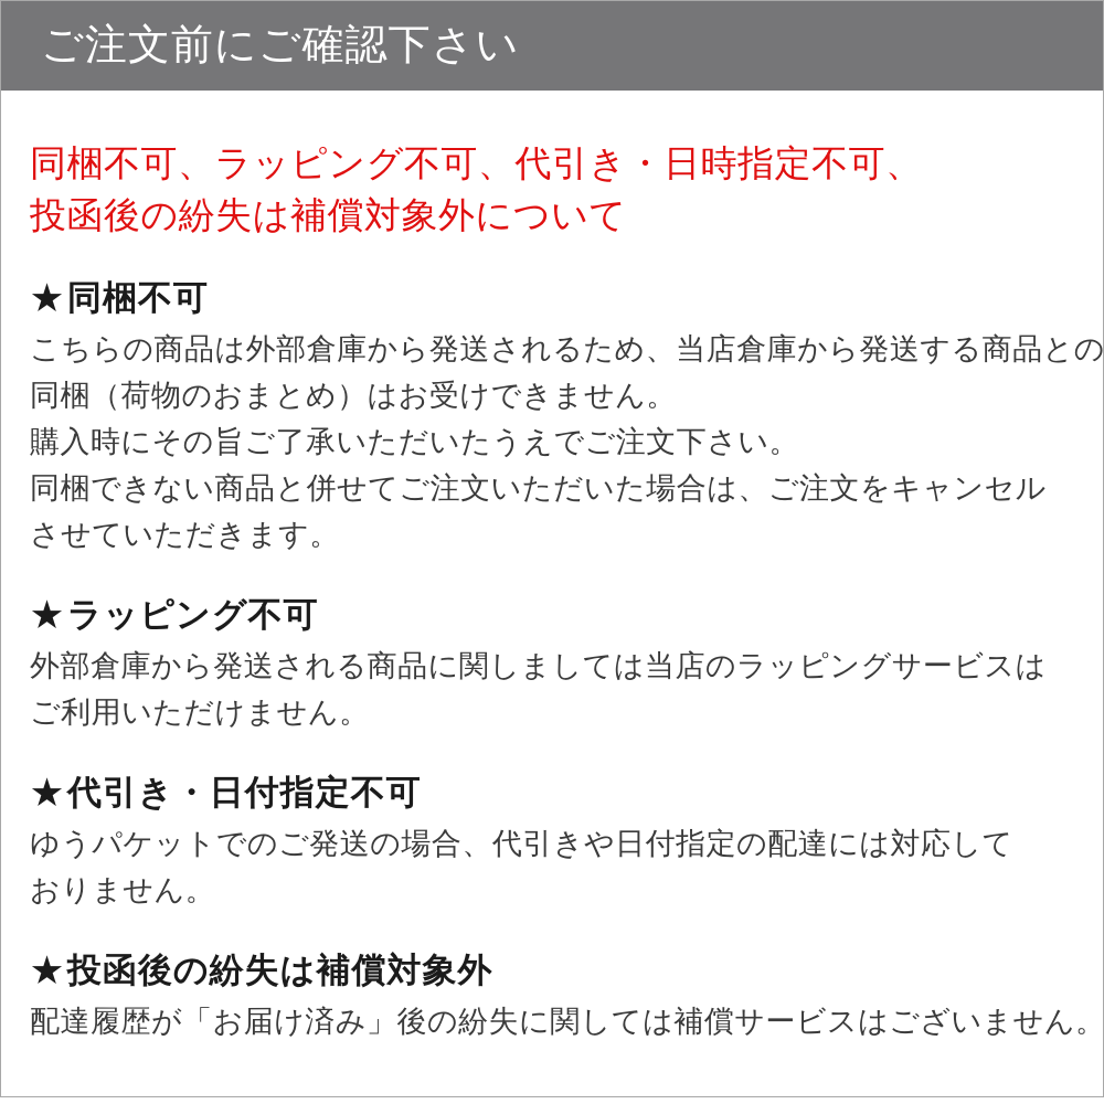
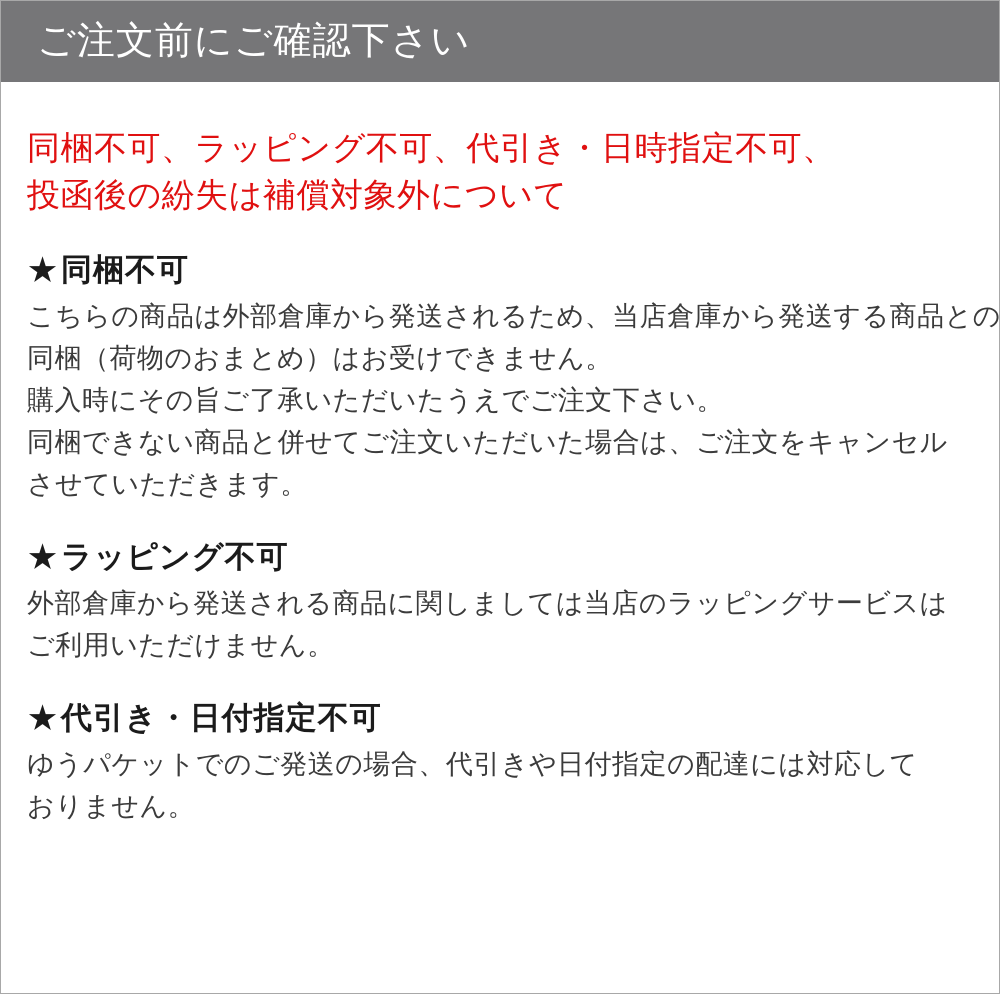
  ご注文前にご確認下さい
  同梱不可、ラッピング不可、代引き・日時指定不可、
  投函後の紛失は補償対象外について
  ★同梱不可
  こちらの商品は外部倉庫から発送されるため、当店倉庫から発送する商品との
  同梱（荷物のおまとめ）はお受けできません。
  購入時にその旨ご了承いただいたうえでご注文下さい。
  同梱できない商品と併せてご注文いただいた場合は、ご注文をキャンセル
  させていただきます。
  ★ラッピング不可
  外部倉庫から発送される商品に関しましては当店のラッピングサービスは
  ご利用いただけません。
  ★代引き・日付指定不可
  ゆうパケットでのご発送の場合、代引きや日付指定の配達には対応して
  おりません。
- ★投函後の紛失は補償対象外
- 配達履歴が「お届け済み」後の紛失に関しては補償サービスはございません。
